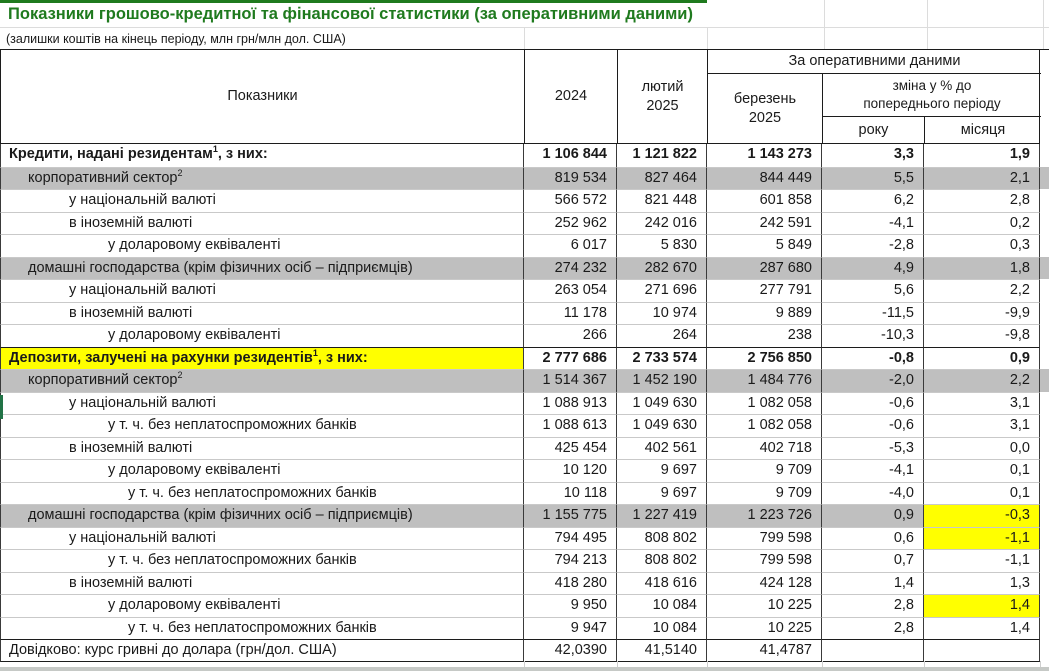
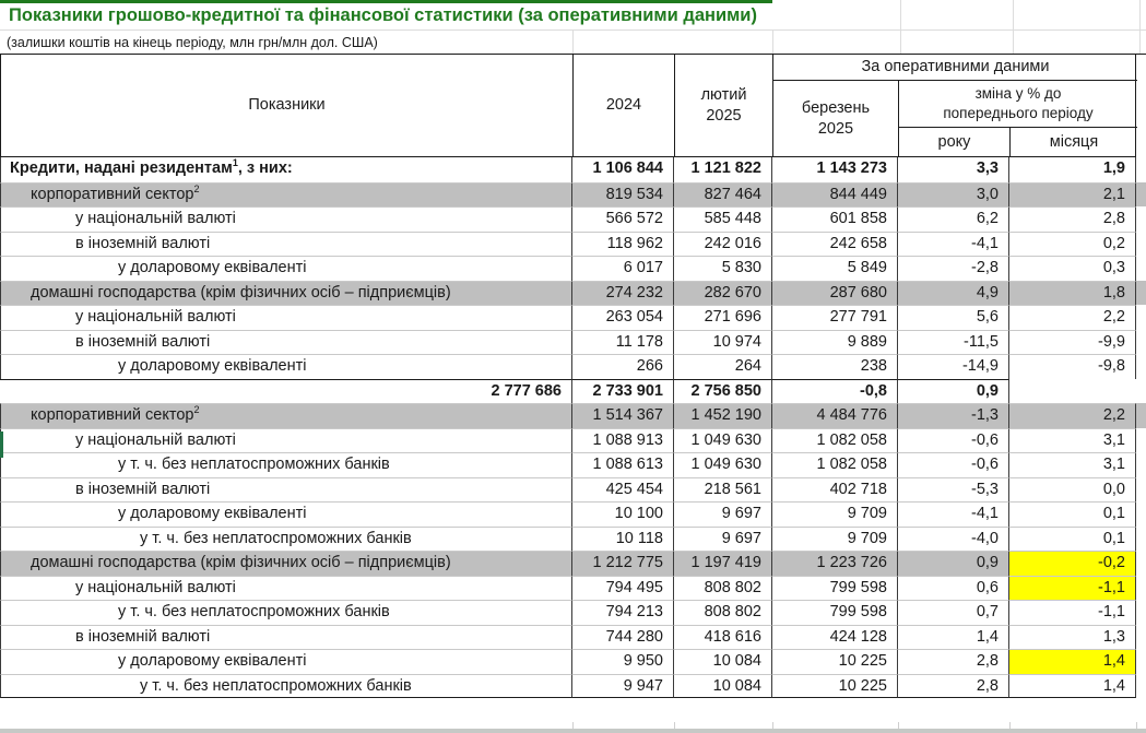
  Показники грошово-кредитної та фінансової статистики (за оперативними даними)
  (залишки коштів на кінець періоду, млн грн/млн дол. США)
  Показники
  2024
  лютий
  2025
  За оперативними даними
  березень
  2025
  зміна у % до
  попереднього періоду
  року
  місяця
  Кредити, надані резидентам1, з них:
  1 106 844
  1 121 822
  1 143 273
  3,3
  1,9
  корпоративний сектор2
  819 534
  827 464
  844 449
- 5,5
+ 3,0
  2,1
  у національній валюті
  566 572
- 821 448
+ 585 448
  601 858
  6,2
  2,8
  в іноземній валюті
- 252 962
+ 118 962
  242 016
- 242 591
+ 242 658
  -4,1
  0,2
  у доларовому еквіваленті
  6 017
  5 830
  5 849
  -2,8
  0,3
  домашні господарства (крім фізичних осіб – підприємців)
  274 232
  282 670
  287 680
  4,9
  1,8
  у національній валюті
  263 054
  271 696
  277 791
  5,6
  2,2
  в іноземній валюті
  11 178
  10 974
  9 889
  -11,5
  -9,9
  у доларовому еквіваленті
  266
  264
  238
- -10,3
+ -14,9
  -9,8
- Депозити, залучені на рахунки резидентів1, з них:
  2 777 686
- 2 733 574
+ 2 733 901
  2 756 850
  -0,8
  0,9
  корпоративний сектор2
  1 514 367
  1 452 190
- 1 484 776
+ 4 484 776
- -2,0
+ -1,3
  2,2
  у національній валюті
  1 088 913
  1 049 630
  1 082 058
  -0,6
  3,1
  у т. ч. без неплатоспроможних банків
  1 088 613
  1 049 630
  1 082 058
  -0,6
  3,1
  в іноземній валюті
  425 454
- 402 561
+ 218 561
  402 718
  -5,3
  0,0
  у доларовому еквіваленті
- 10 120
+ 10 100
  9 697
  9 709
  -4,1
  0,1
  у т. ч. без неплатоспроможних банків
  10 118
  9 697
  9 709
  -4,0
  0,1
  домашні господарства (крім фізичних осіб – підприємців)
- 1 155 775
+ 1 212 775
- 1 227 419
+ 1 197 419
  1 223 726
  0,9
- -0,3
+ -0,2
  у національній валюті
  794 495
  808 802
  799 598
  0,6
  -1,1
  у т. ч. без неплатоспроможних банків
  794 213
  808 802
  799 598
  0,7
  -1,1
  в іноземній валюті
- 418 280
+ 744 280
  418 616
  424 128
  1,4
  1,3
  у доларовому еквіваленті
  9 950
  10 084
  10 225
  2,8
  1,4
  у т. ч. без неплатоспроможних банків
  9 947
  10 084
  10 225
  2,8
  1,4
- Довідково: курс гривні до долара (грн/дол. США)
- 42,0390
- 41,5140
- 41,4787
